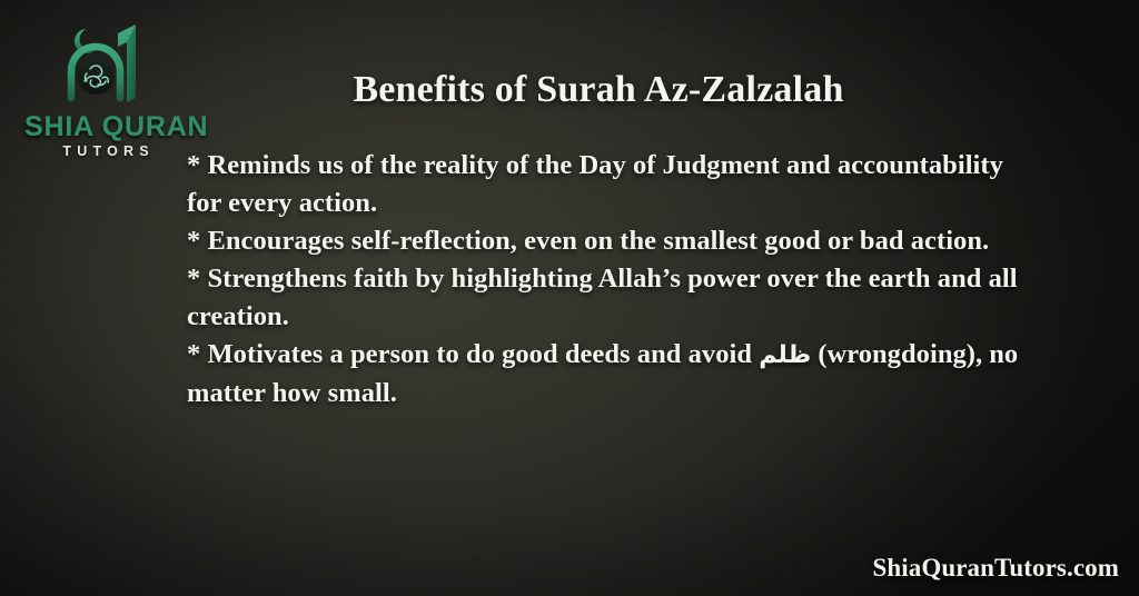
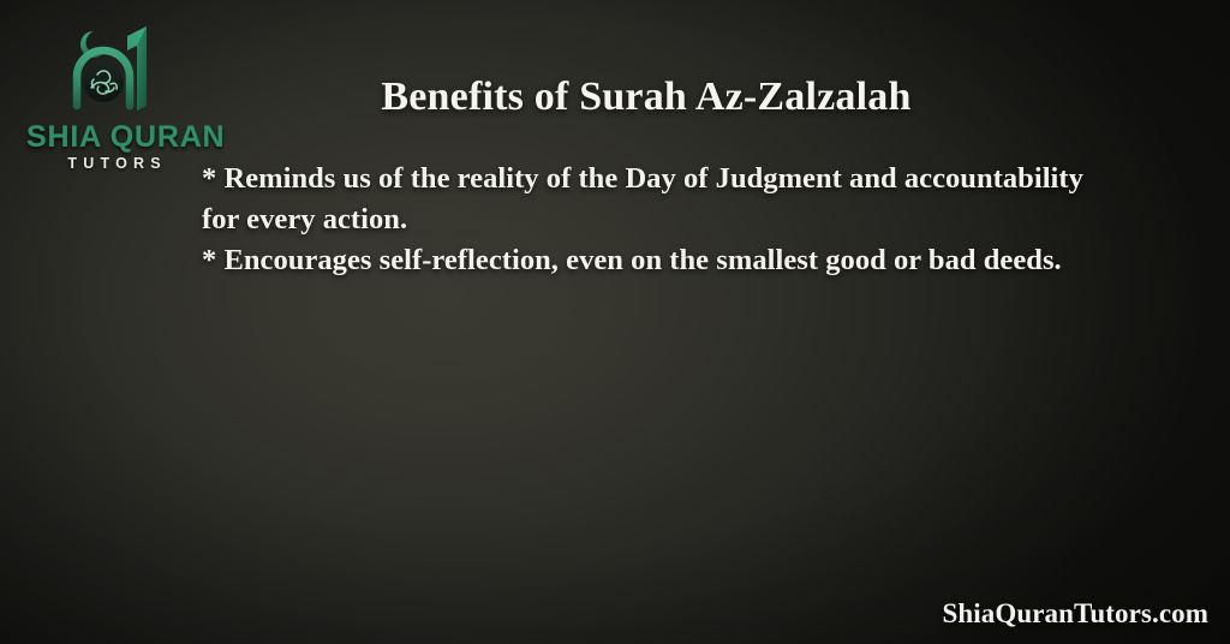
  SHIA QURAN
  TUTORS
  Benefits of Surah Az-Zalzalah
  * Reminds us of the reality of the Day of Judgment and accountability for every action.
- * Encourages self-reflection, even on the smallest good or bad action.
+ * Encourages self-reflection, even on the smallest good or bad deeds.
- * Strengthens faith by highlighting Allah’s power over the earth and all creation.
- * Motivates a person to do good deeds and avoid ظلم (wrongdoing), no matter how small.
  ShiaQuranTutors.com
